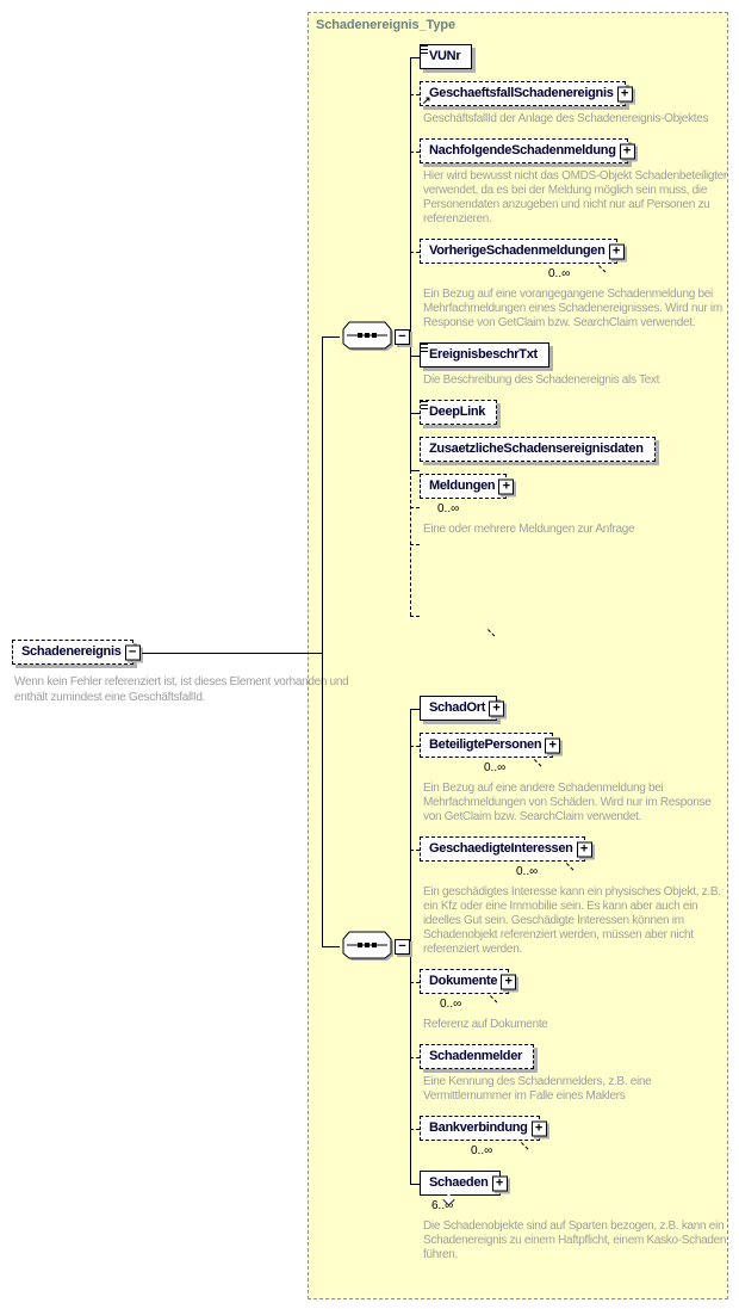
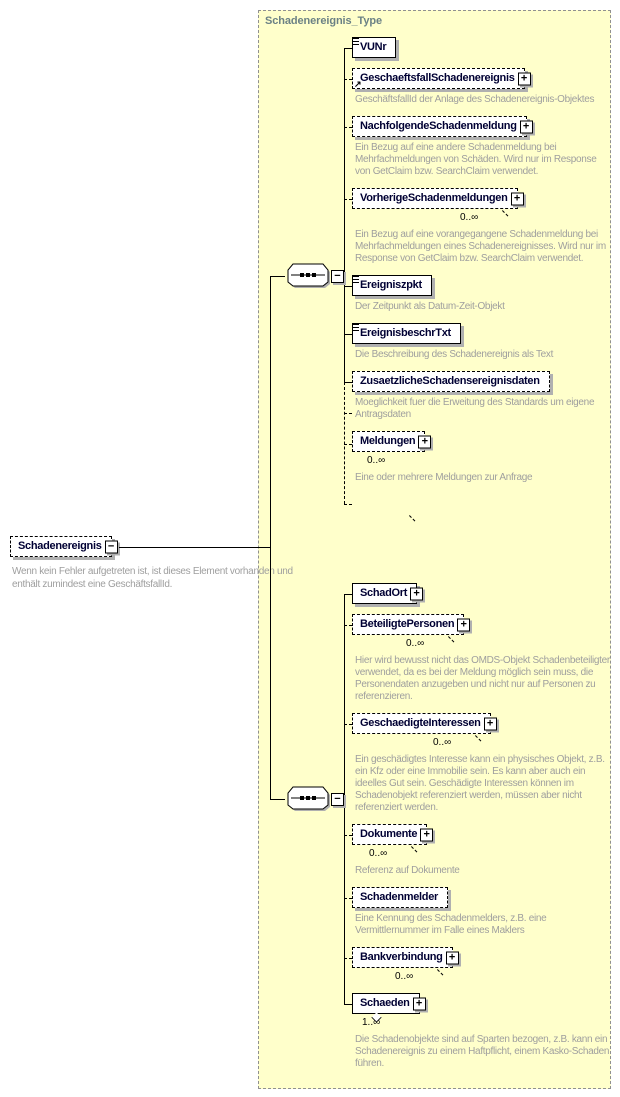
  Schadenereignis_Type
  Schadenereignis
  −
- Wenn kein Fehler referenziert ist, ist dieses Element vorhanden und enthält zumindest eine GeschäftsfallId.
+ Wenn kein Fehler aufgetreten ist, ist dieses Element vorhanden und enthält zumindest eine GeschäftsfallId.
  VUNr
  ↗
  GeschaeftsfallSchadenereignis
  +
  GeschäftsfallId der Anlage des Schadenereignis-Objektes
  NachfolgendeSchadenmeldung
  +
- Hier wird bewusst nicht das OMDS-Objekt Schadenbeteiligter verwendet, da es bei der Meldung möglich sein muss, die Personendaten anzugeben und nicht nur auf Personen zu referenzieren.
+ Ein Bezug auf eine andere Schadenmeldung bei Mehrfachmeldungen von Schäden. Wird nur im Response von GetClaim bzw. SearchClaim verwendet.
  VorherigeSchadenmeldungen
  +
  0..∞
  Ein Bezug auf eine vorangegangene Schadenmeldung bei Mehrfachmeldungen eines Schadenereignisses. Wird nur im Response von GetClaim bzw. SearchClaim verwendet.
+ Ereigniszpkt
+ Der Zeitpunkt als Datum-Zeit-Objekt
  EreignisbeschrTxt
  Die Beschreibung des Schadenereignis als Text
- DeepLink
  ZusaetzlicheSchadensereignisdaten
+ Moeglichkeit fuer die Erweitung des Standards um eigene Antragsdaten
  Meldungen
  +
  0..∞
  Eine oder mehrere Meldungen zur Anfrage
  SchadOrt
  +
  BeteiligtePersonen
  +
  0..∞
- Ein Bezug auf eine andere Schadenmeldung bei Mehrfachmeldungen von Schäden. Wird nur im Response von GetClaim bzw. SearchClaim verwendet.
+ Hier wird bewusst nicht das OMDS-Objekt Schadenbeteiligter verwendet, da es bei der Meldung möglich sein muss, die Personendaten anzugeben und nicht nur auf Personen zu referenzieren.
  GeschaedigteInteressen
  +
  0..∞
  Ein geschädigtes Interesse kann ein physisches Objekt, z.B. ein Kfz oder eine Immobilie sein. Es kann aber auch ein ideelles Gut sein. Geschädigte Interessen können im Schadenobjekt referenziert werden, müssen aber nicht referenziert werden.
  Dokumente
  +
  0..∞
  Referenz auf Dokumente
  Schadenmelder
  Eine Kennung des Schadenmelders, z.B. eine Vermittlernummer im Falle eines Maklers
  Bankverbindung
  +
  0..∞
  Schaeden
  +
- 6..∞
+ 1..∞
  Die Schadenobjekte sind auf Sparten bezogen, z.B. kann ein Schadenereignis zu einem Haftpflicht, einem Kasko-Schaden führen.
  −
  −
